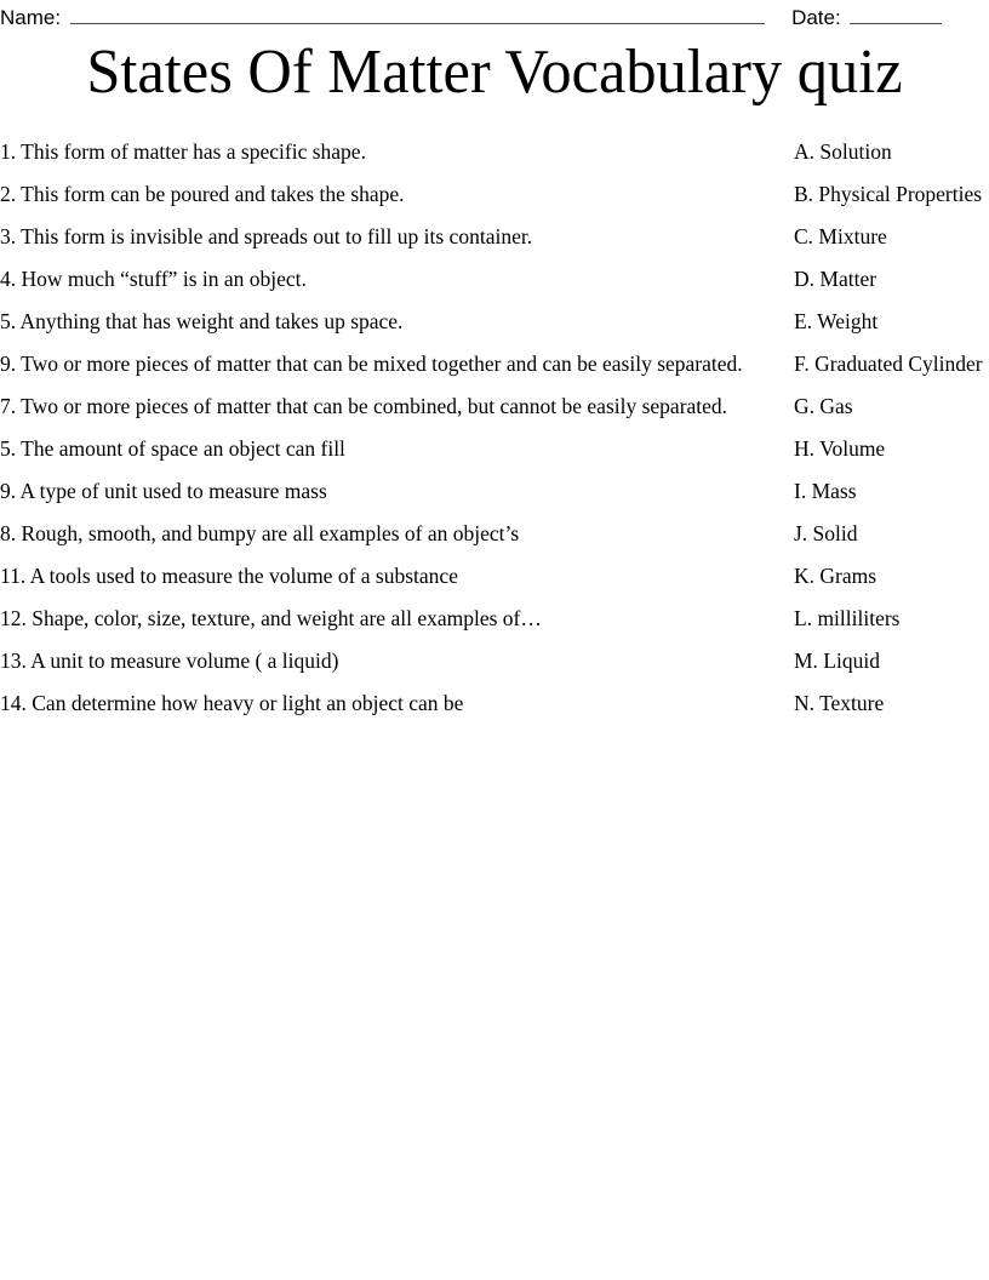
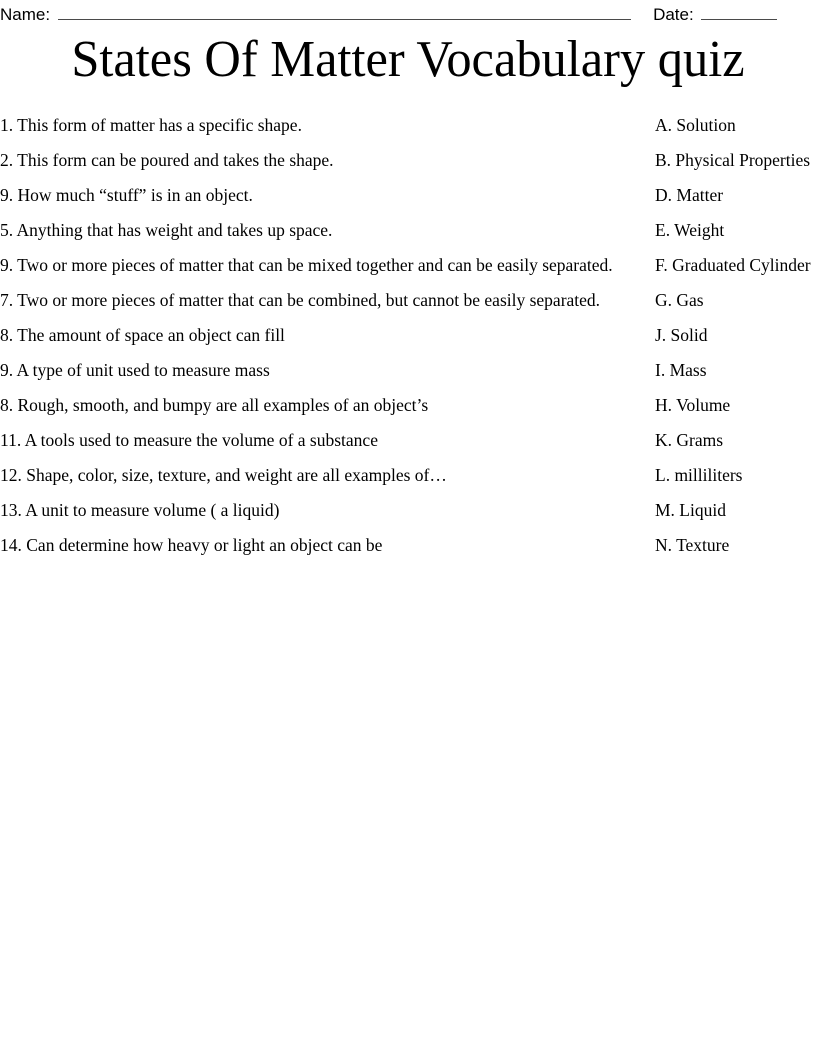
  Name:
  Date:
  States Of Matter Vocabulary quiz
  1. This form of matter has a specific shape.
  A. Solution
  2. This form can be poured and takes the shape.
  B. Physical Properties
- 3. This form is invisible and spreads out to fill up its container.
- C. Mixture
- 4. How much “stuff” is in an object.
+ 9. How much “stuff” is in an object.
  D. Matter
  5. Anything that has weight and takes up space.
  E. Weight
  9. Two or more pieces of matter that can be mixed together and can be easily separated.
  F. Graduated Cylinder
  7. Two or more pieces of matter that can be combined, but cannot be easily separated.
  G. Gas
- 5. The amount of space an object can fill
+ 8. The amount of space an object can fill
- H. Volume
+ J. Solid
  9. A type of unit used to measure mass
  I. Mass
  8. Rough, smooth, and bumpy are all examples of an object’s
- J. Solid
+ H. Volume
  11. A tools used to measure the volume of a substance
  K. Grams
  12. Shape, color, size, texture, and weight are all examples of…
  L. milliliters
  13. A unit to measure volume ( a liquid)
  M. Liquid
  14. Can determine how heavy or light an object can be
  N. Texture
